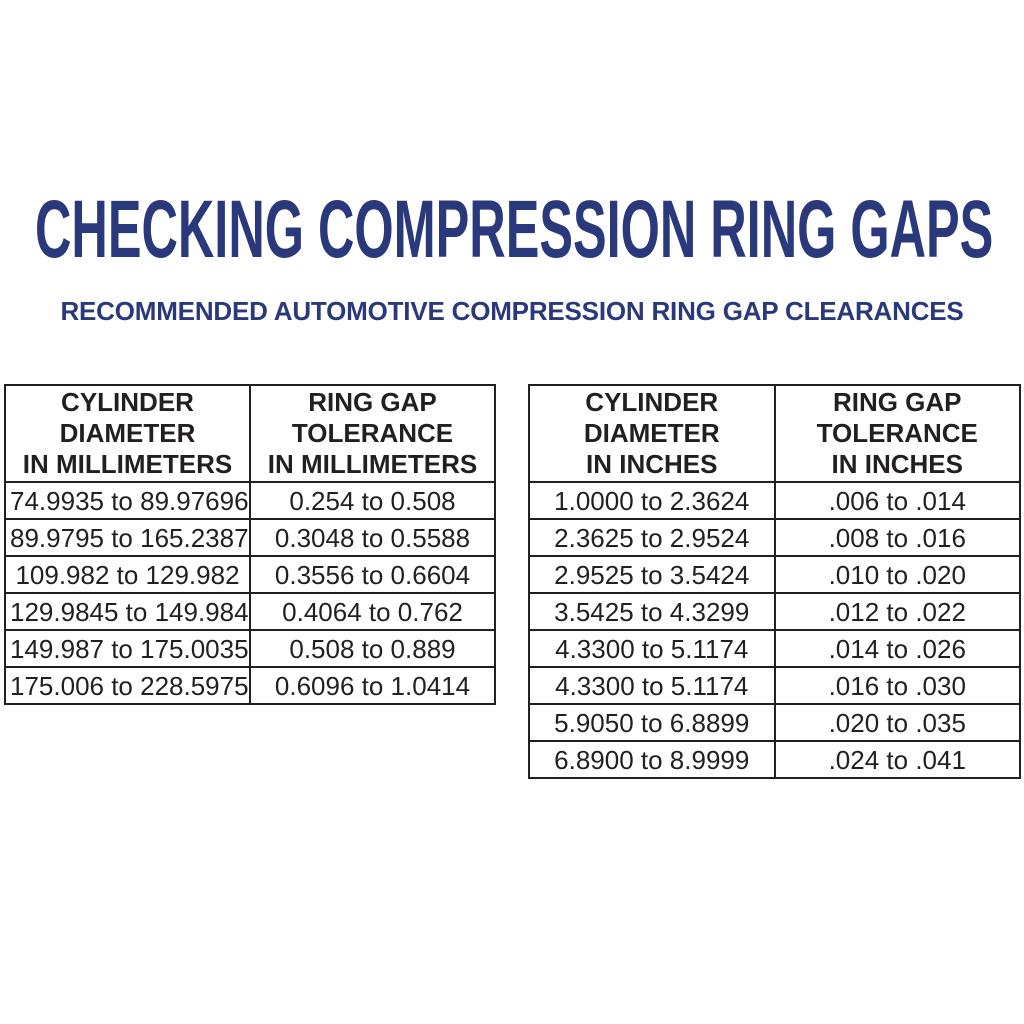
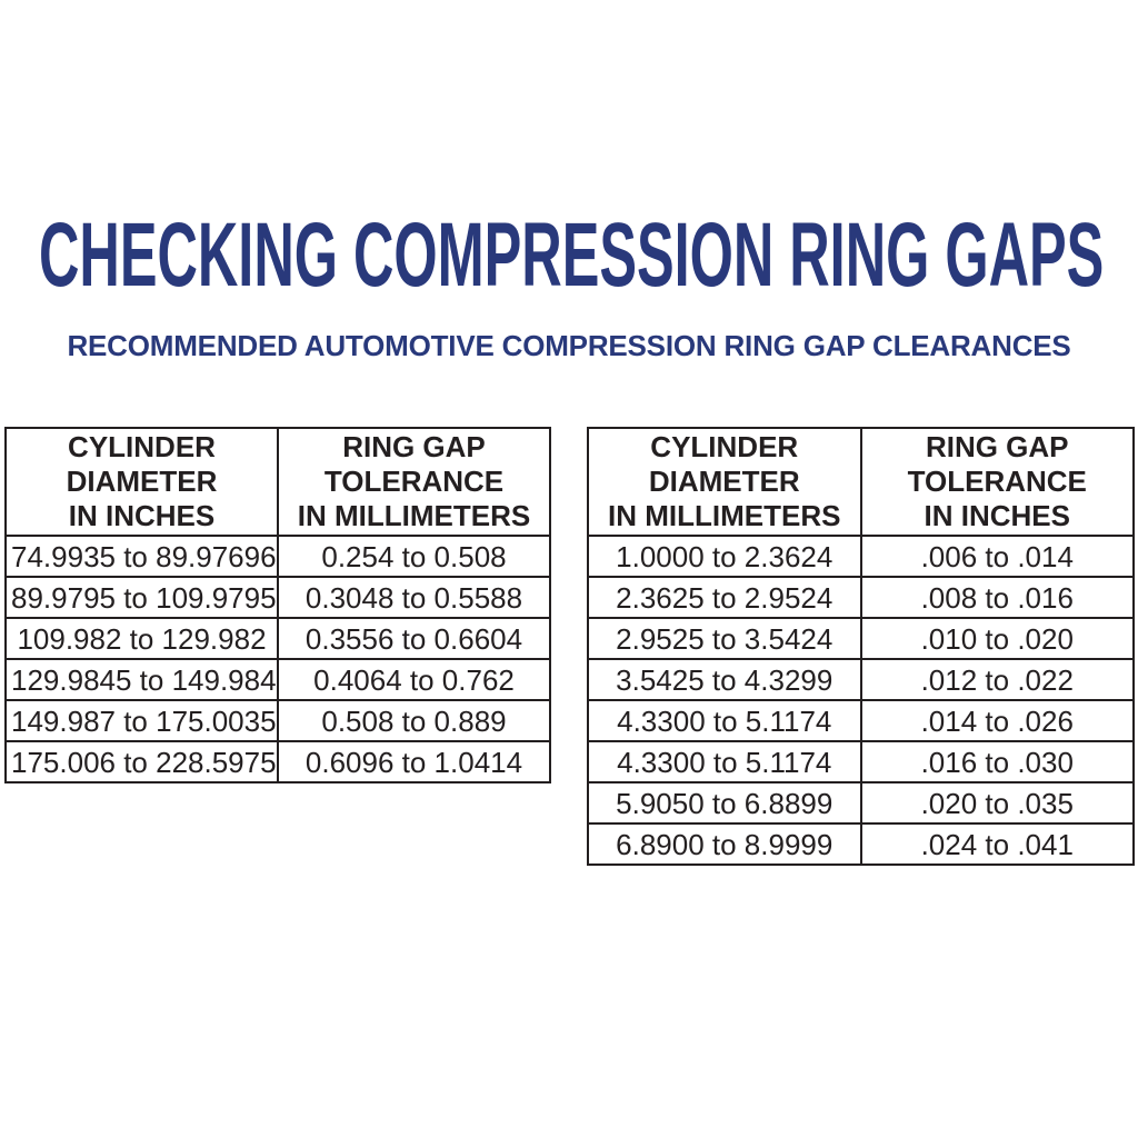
  CHECKING COMPRESSION RING GAPS
  RECOMMENDED AUTOMOTIVE COMPRESSION RING GAP CLEARANCES
- CYLINDER DIAMETER IN MILLIMETERS	RING GAP TOLERANCE IN MILLIMETERS
+ CYLINDER DIAMETER IN INCHES	RING GAP TOLERANCE IN MILLIMETERS
  74.9935 to 89.97696	0.254 to 0.508
- 89.9795 to 165.2387	0.3048 to 0.5588
+ 89.9795 to 109.9795	0.3048 to 0.5588
  109.982 to 129.982	0.3556 to 0.6604
  129.9845 to 149.984	0.4064 to 0.762
  149.987 to 175.0035	0.508 to 0.889
  175.006 to 228.5975	0.6096 to 1.0414
- CYLINDER DIAMETER IN INCHES	RING GAP TOLERANCE IN INCHES
+ CYLINDER DIAMETER IN MILLIMETERS	RING GAP TOLERANCE IN INCHES
  1.0000 to 2.3624	.006 to .014
  2.3625 to 2.9524	.008 to .016
  2.9525 to 3.5424	.010 to .020
  3.5425 to 4.3299	.012 to .022
  4.3300 to 5.1174	.014 to .026
  4.3300 to 5.1174	.016 to .030
  5.9050 to 6.8899	.020 to .035
  6.8900 to 8.9999	.024 to .041
